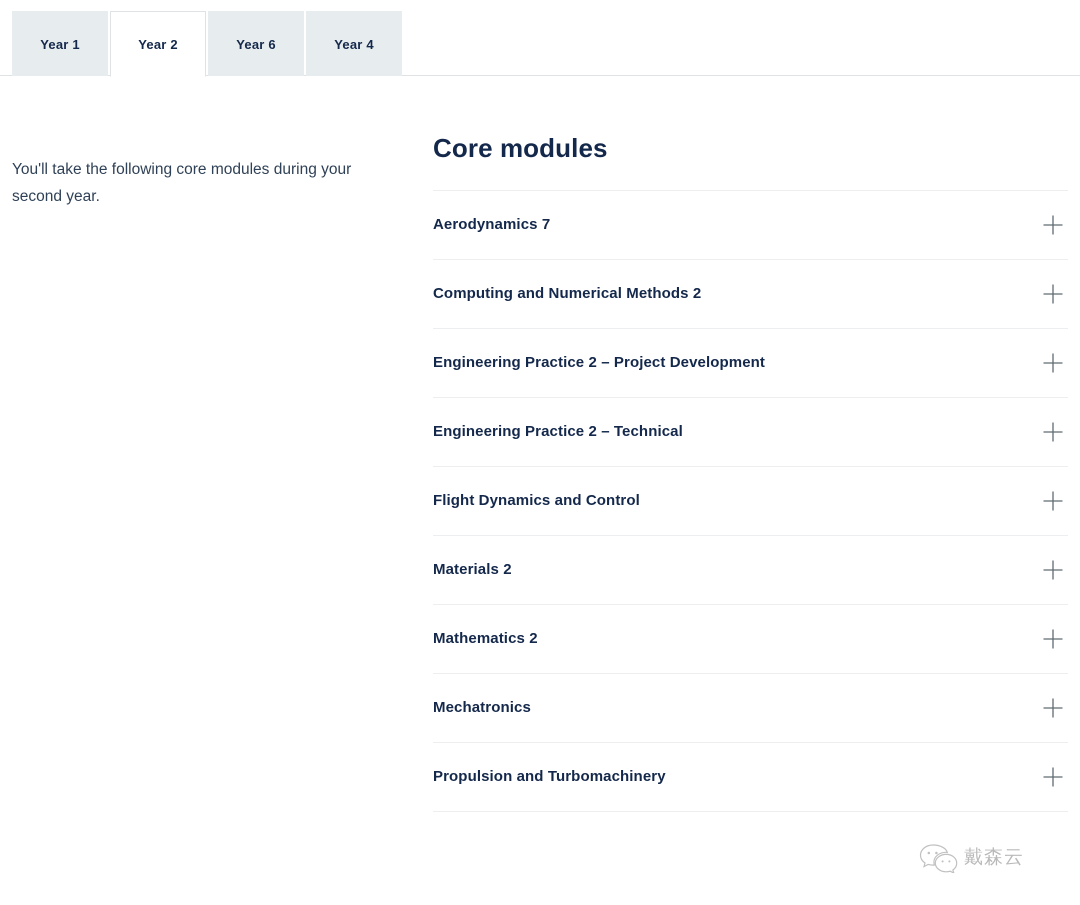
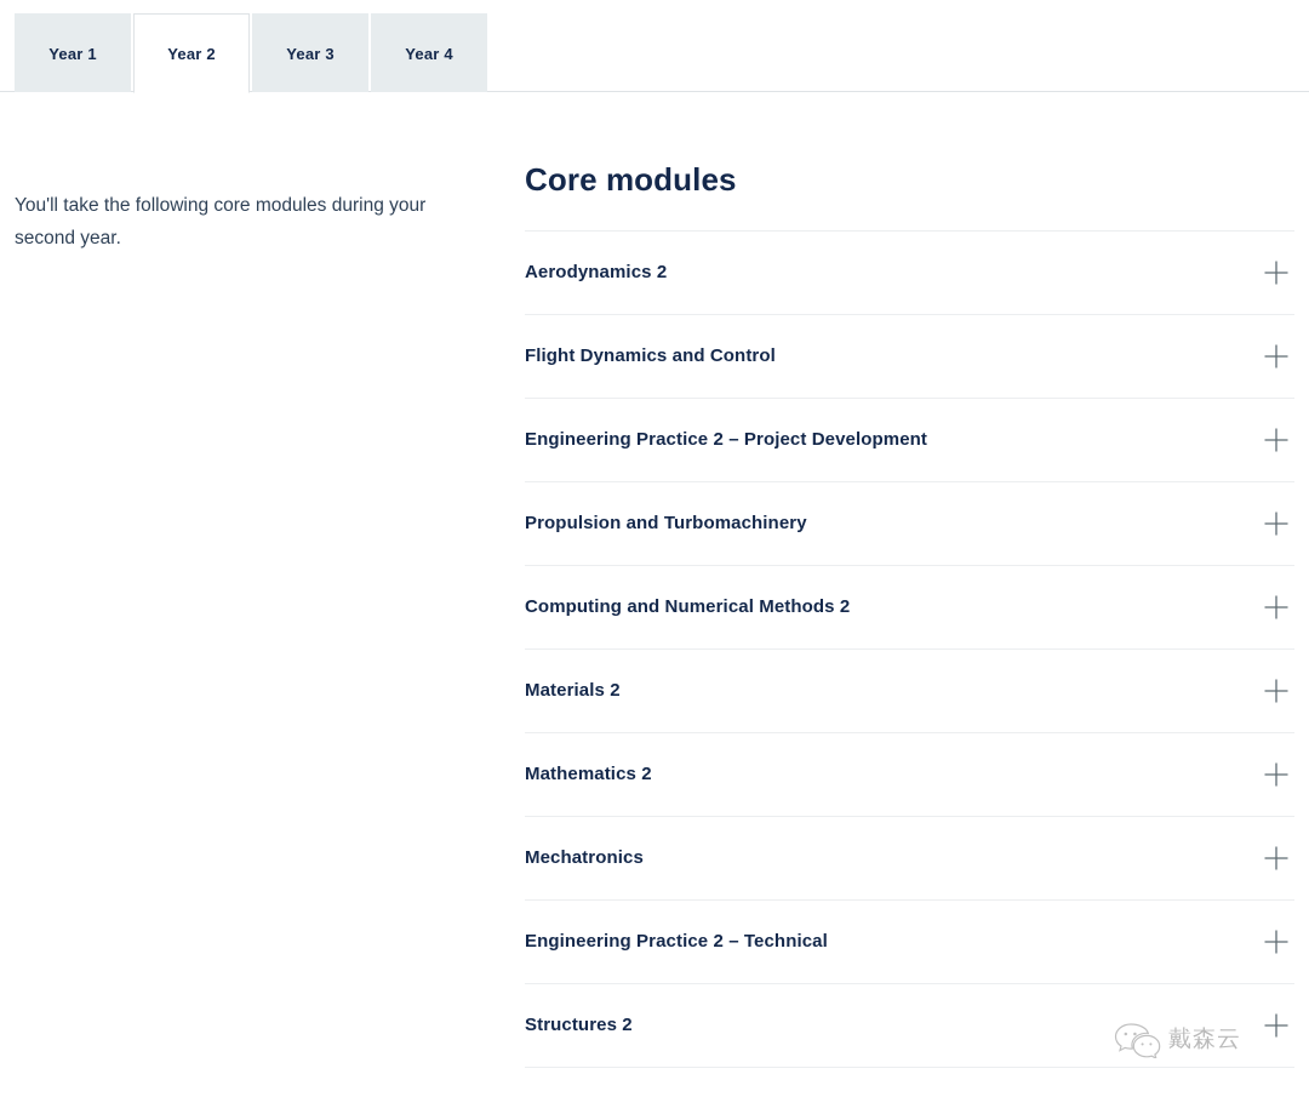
  Year 1
  Year 2
- Year 6
+ Year 3
  Year 4
  You'll take the following core modules during your second year.
  Core modules
- Aerodynamics 7
+ Aerodynamics 2
- Computing and Numerical Methods 2
+ Flight Dynamics and Control
  Engineering Practice 2 – Project Development
- Engineering Practice 2 – Technical
+ Propulsion and Turbomachinery
- Flight Dynamics and Control
+ Computing and Numerical Methods 2
  Materials 2
  Mathematics 2
  Mechatronics
- Propulsion and Turbomachinery
+ Engineering Practice 2 – Technical
+ Structures 2
  戴森云
